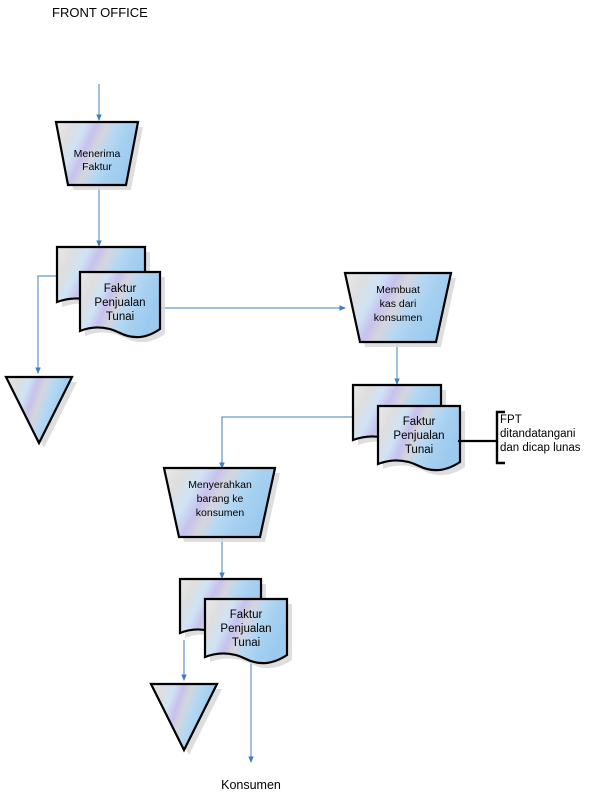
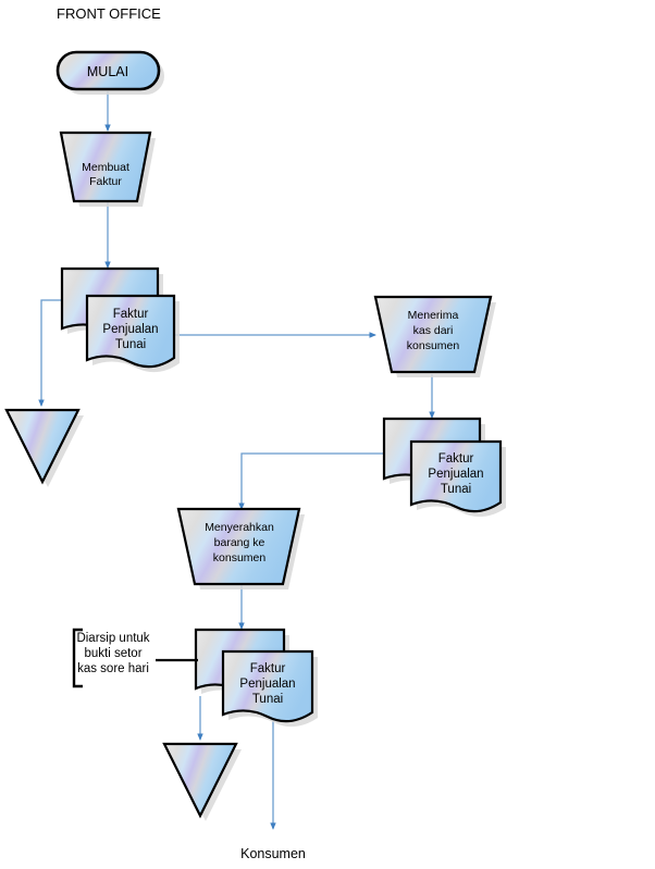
  FRONT OFFICE
+ MULAI
- Menerima
+ Membuat
  Faktur
  Faktur
  Penjualan
  Tunai
- Membuat
+ Menerima
  kas dari
  konsumen
  Faktur
  Penjualan
  Tunai
- FPT
- ditandatangani
- dan dicap lunas
  Menyerahkan
  barang ke
  konsumen
  Faktur
  Penjualan
  Tunai
+ Diarsip untuk
+ bukti setor
+ kas sore hari
  Konsumen
